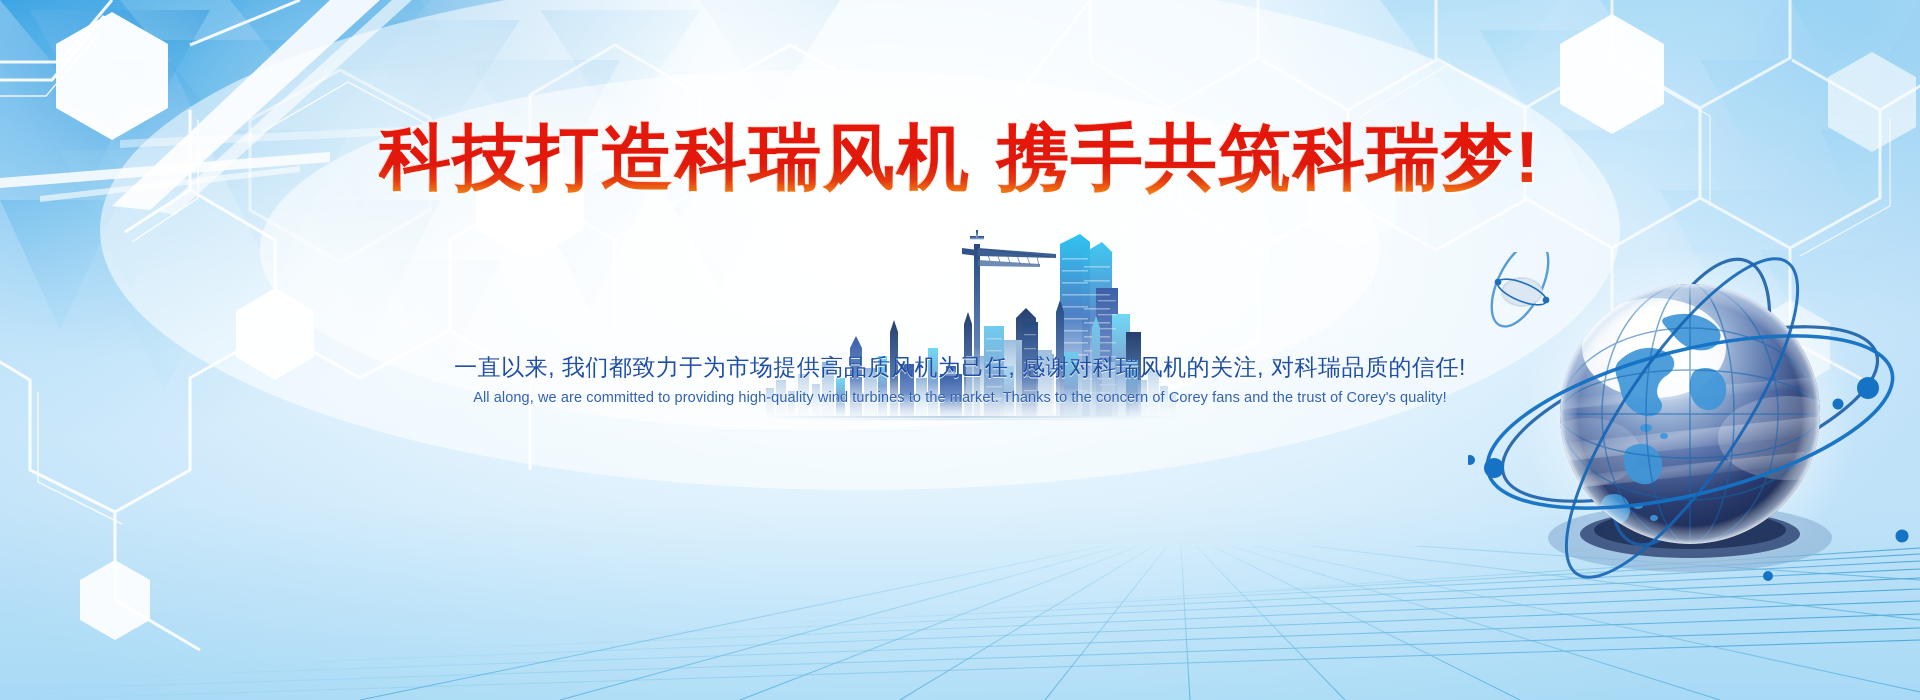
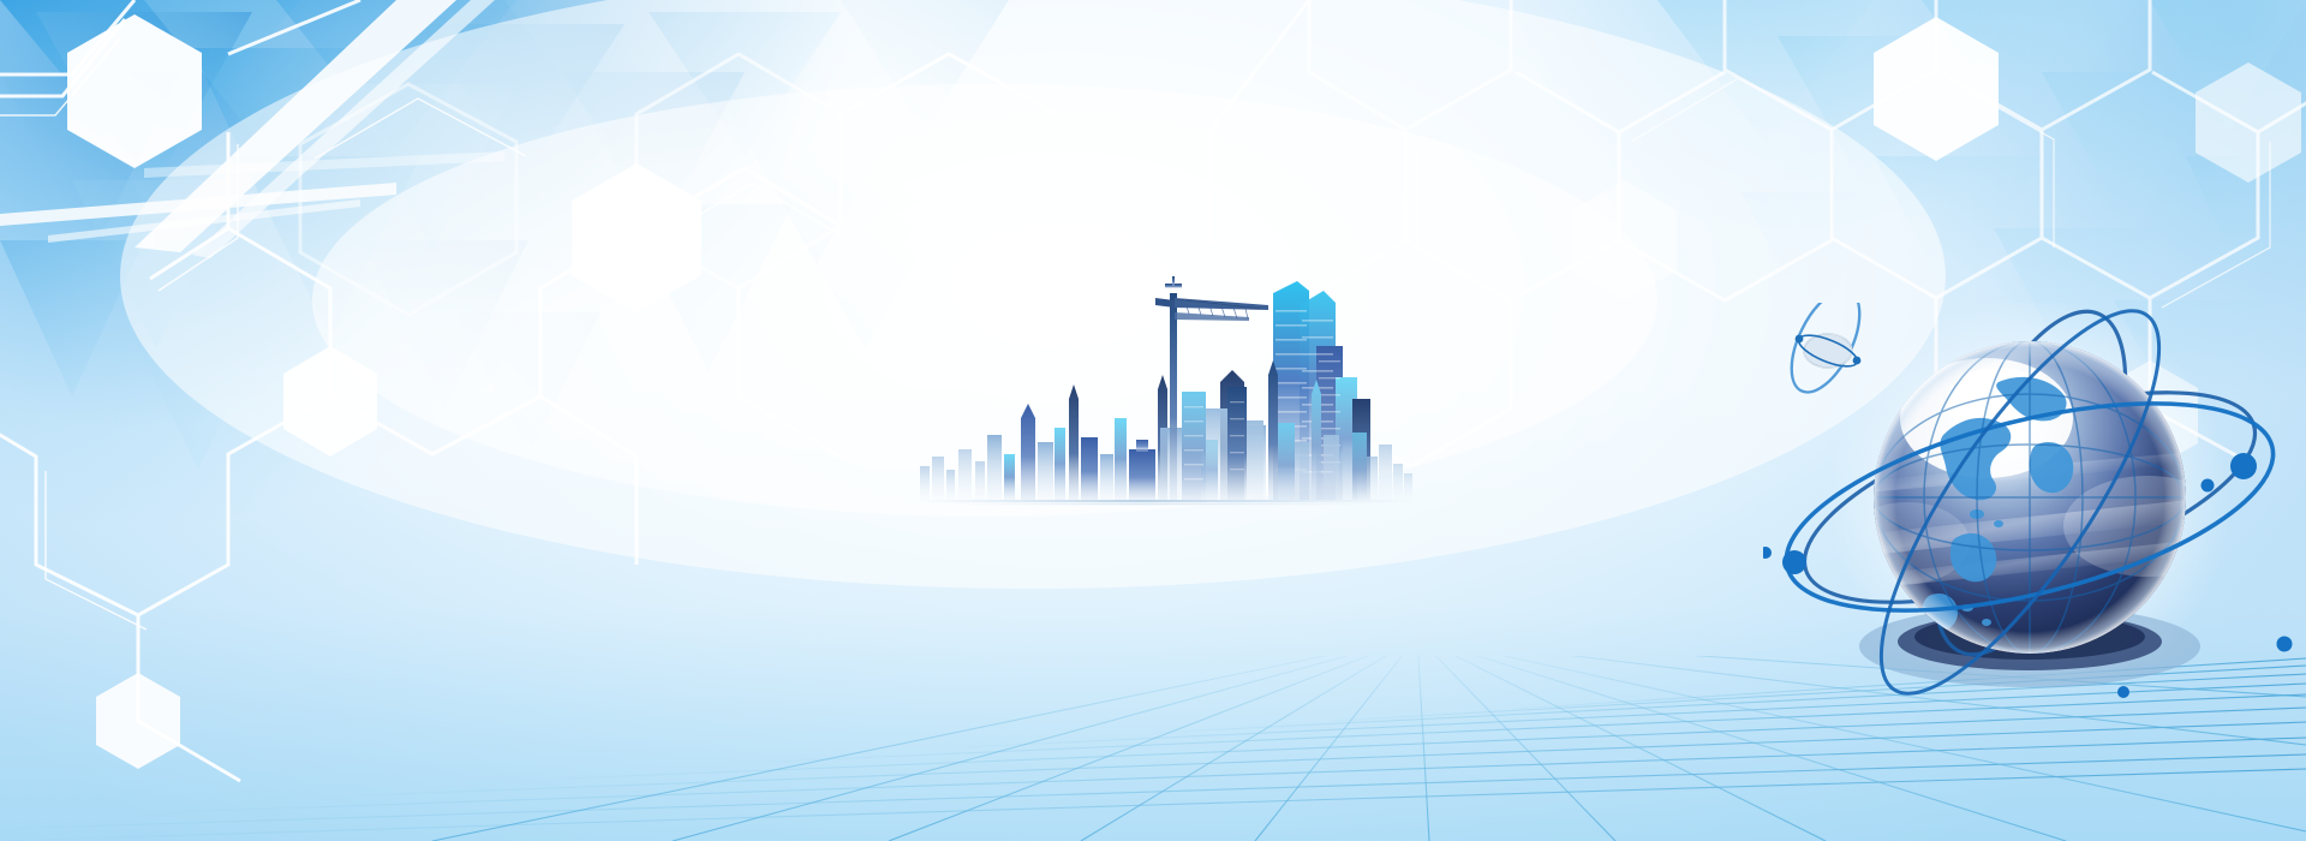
- 科技打造科瑞风机 携手共筑科瑞梦!
- 一直以来, 我们都致力于为市场提供高品质风机为己任, 感谢对科瑞风机的关注, 对科瑞品质的信任!
- All along, we are committed to providing high-quality wind turbines to the market. Thanks to the concern of Corey fans and the trust of Corey's quality!
